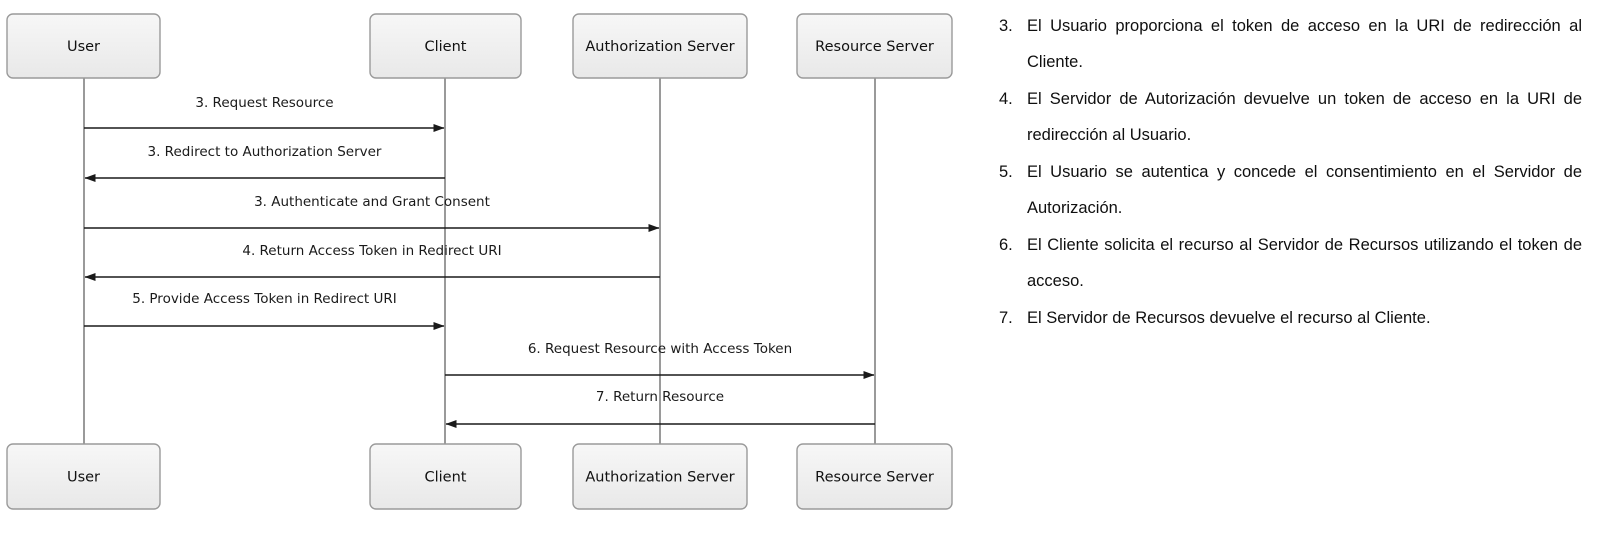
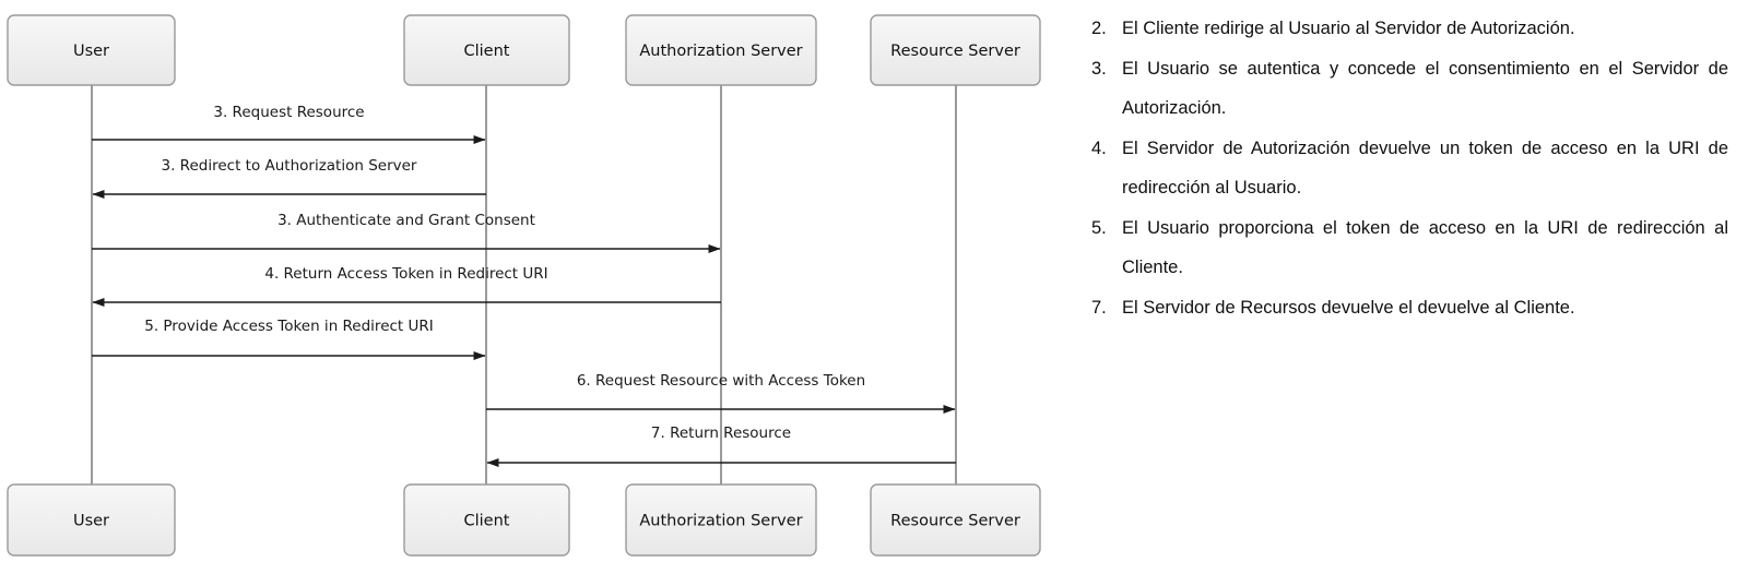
  3. Request Resource
  3. Redirect to Authorization Server
  3. Authenticate and Grant Consent
  4. Return Access Token in Redirect URI
  5. Provide Access Token in Redirect URI
  6. Request Resource with Access Token
  7. Return Resource
  User
  User
  Client
  Client
  Authorization Server
  Authorization Server
  Resource Server
  Resource Server
+ 2.
+ El Cliente redirige al Usuario al Servidor de Autorización.
  3.
- El Usuario proporciona el token de acceso en la URI de redirección al Cliente.
+ El Usuario se autentica y concede el consentimiento en el Servidor de Autorización.
  4.
  El Servidor de Autorización devuelve un token de acceso en la URI de redirección al Usuario.
  5.
- El Usuario se autentica y concede el consentimiento en el Servidor de Autorización.
+ El Usuario proporciona el token de acceso en la URI de redirección al Cliente.
- 6.
- El Cliente solicita el recurso al Servidor de Recursos utilizando el token de acceso.
  7.
- El Servidor de Recursos devuelve el recurso al Cliente.
+ El Servidor de Recursos devuelve el devuelve al Cliente.
